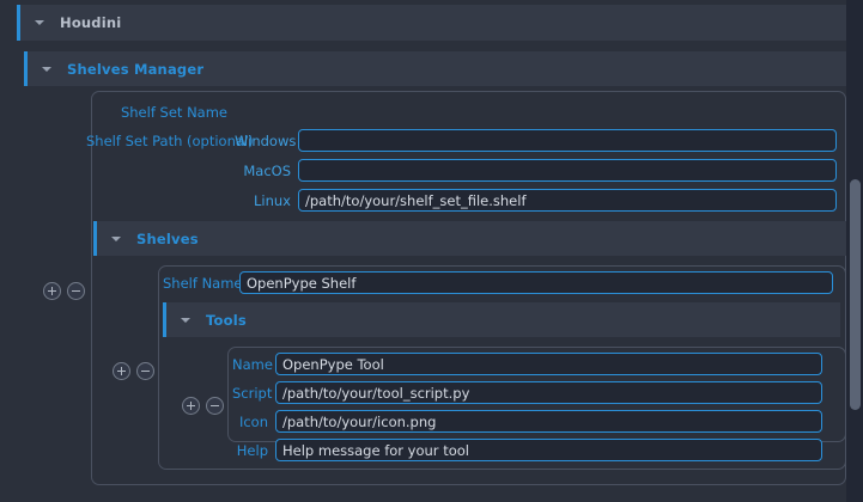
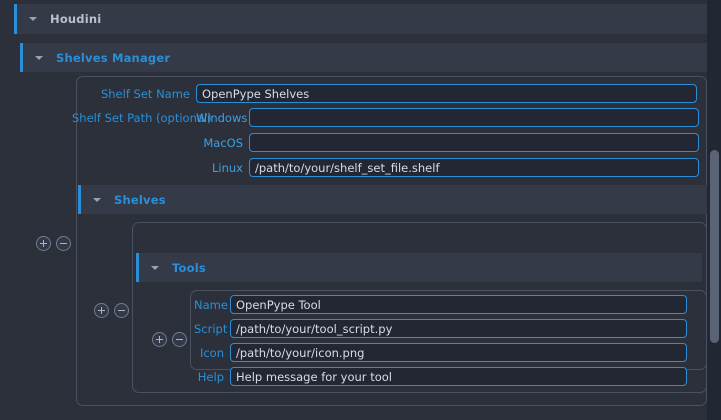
  Houdini
  Shelves Manager
  Shelf Set Name
+ OpenPype Shelves
  Shelf Set Path (option
  Windows
  MacOS
  Linux
  /path/to/your/shelf_set_file.shelf
  Shelves
- Shelf Name
- OpenPype Shelf
  Tools
  Name
  OpenPype Tool
  Script
  /path/to/your/tool_script.py
  Icon
  /path/to/your/icon.png
  Help
  Help message for your tool
